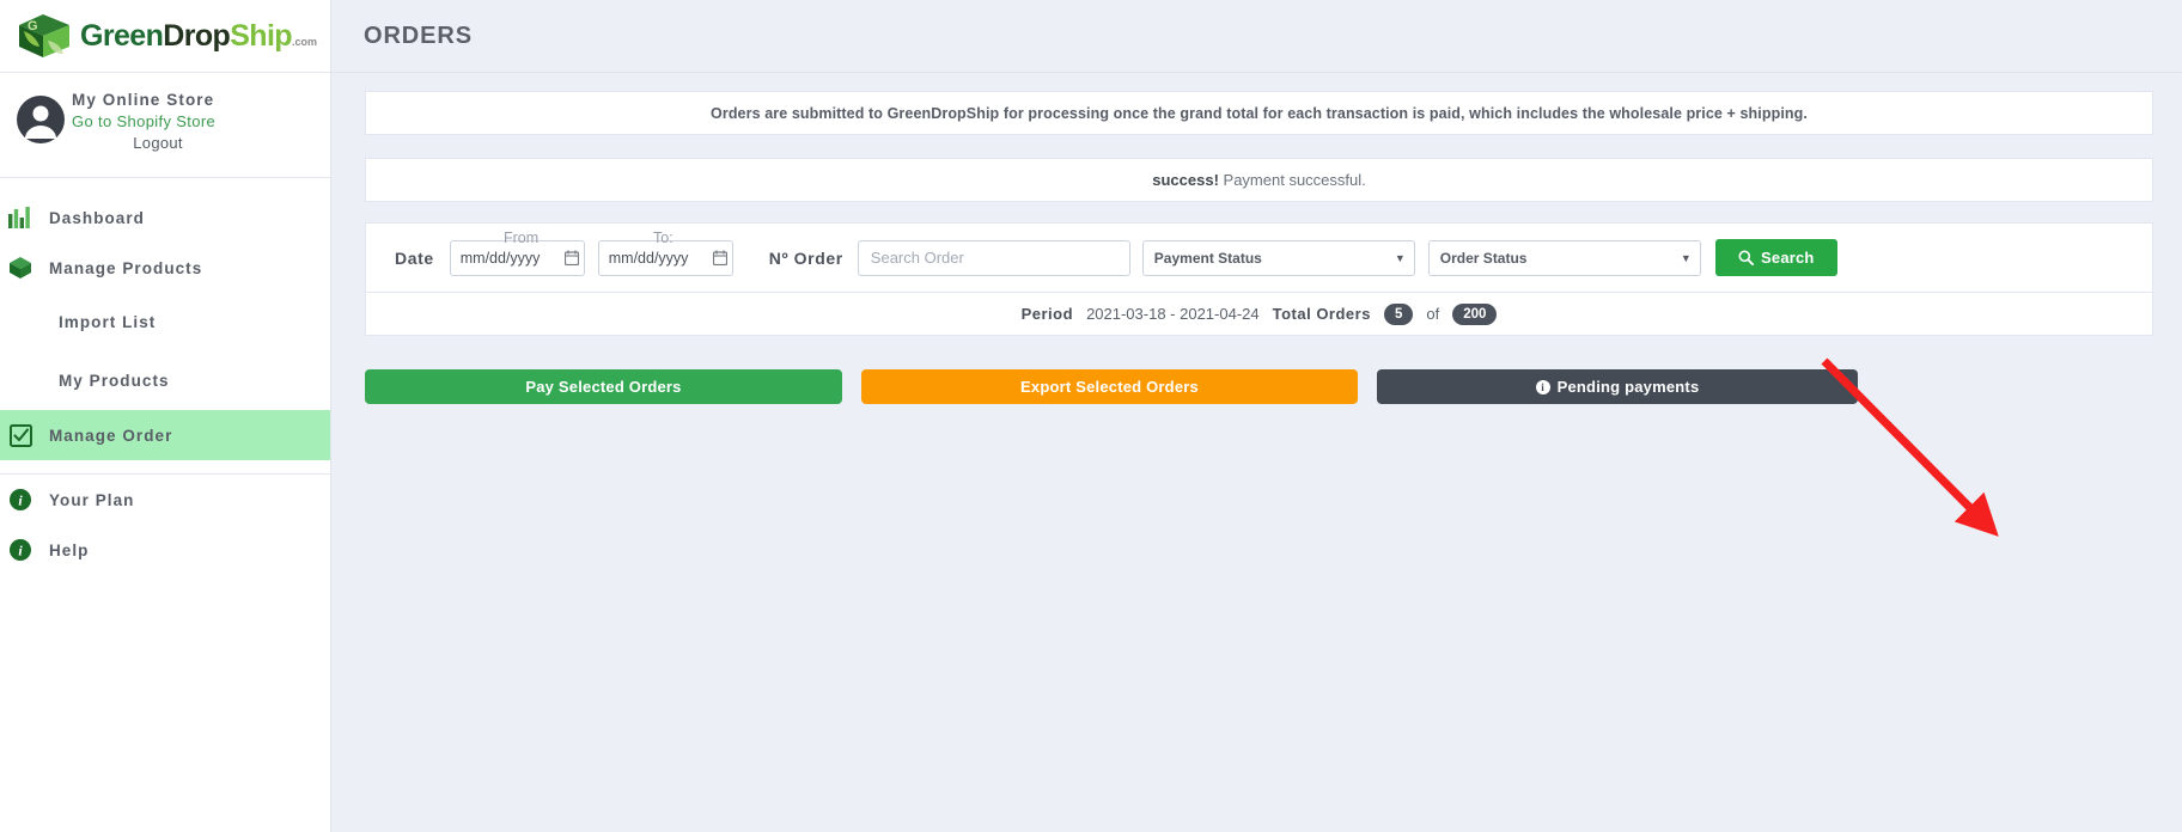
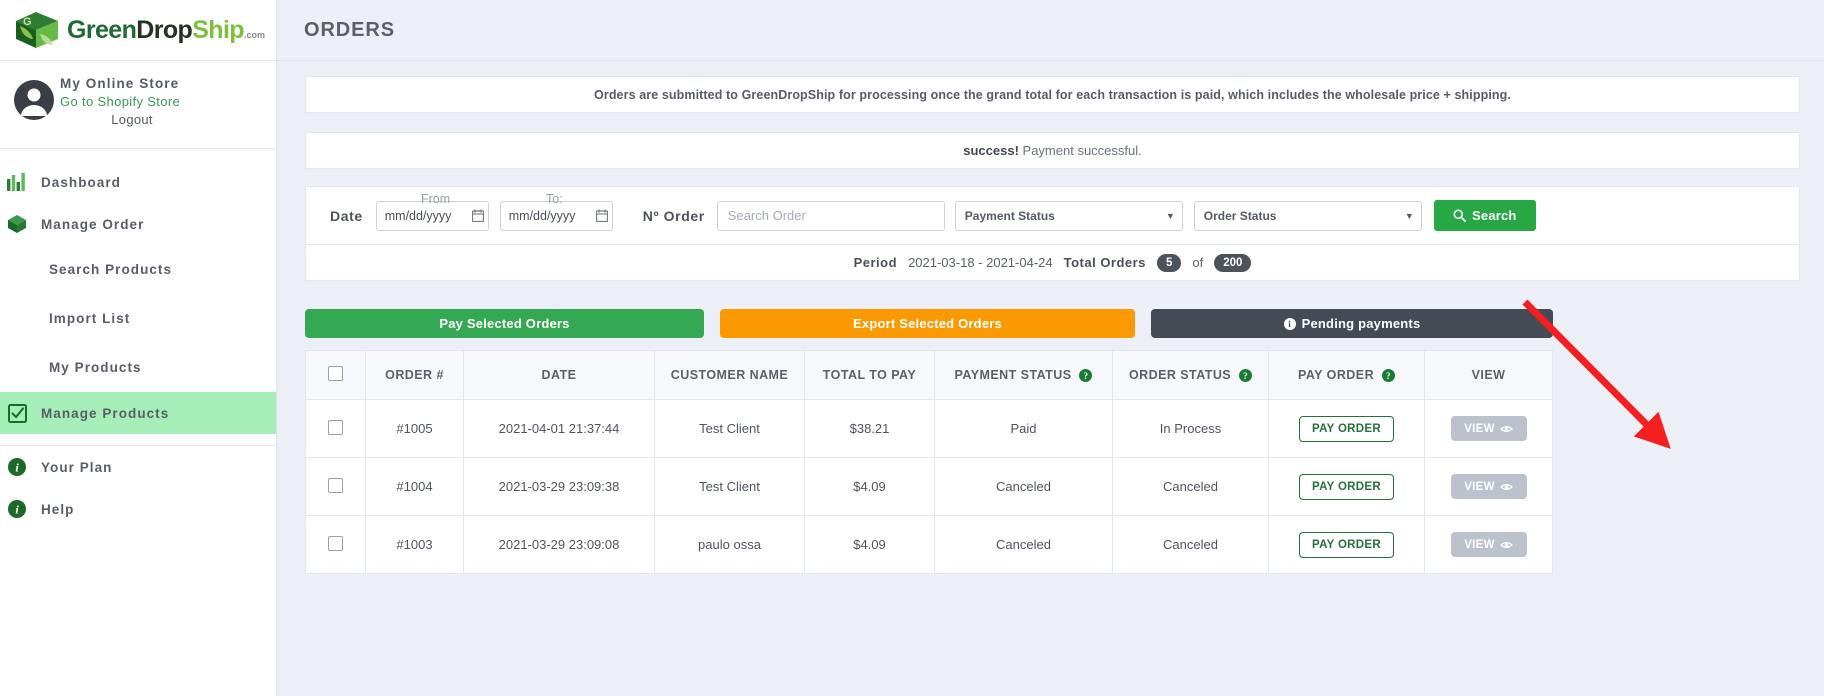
  G
  GreenDropShip.com
  My Online Store
  Go to Shopify Store
  Logout
  Dashboard
- Manage Products
+ Manage Order
+ Search Products
  Import List
  My Products
- Manage Order
+ Manage Products
  i
  Your Plan
  i
  Help
  ORDERS
  Orders are submitted to GreenDropShip for processing once the grand total for each transaction is paid, which includes the wholesale price + shipping.
  success! Payment successful.
  From
  To:
  Date
  mm/dd/yyyy
  mm/dd/yyyy
  Nº Order
  Search Order
  Payment Status
  ▼
  Order Status
  ▼
  Search
  Period
  2021-03-18 - 2021-04-24
  Total Orders
  5
  of
  200
  Pay Selected Orders
  Export Selected Orders
  i
  Pending payments
+ 	ORDER #	DATE	CUSTOMER NAME	TOTAL TO PAY	PAYMENT STATUS ?	ORDER STATUS ?	PAY ORDER ?	VIEW
+ 	#1005	2021-04-01 21:37:44	Test Client	$38.21	Paid	In Process	PAY ORDER	VIEW
+ 	#1004	2021-03-29 23:09:38	Test Client	$4.09	Canceled	Canceled	PAY ORDER	VIEW
+ 	#1003	2021-03-29 23:09:08	paulo ossa	$4.09	Canceled	Canceled	PAY ORDER	VIEW
